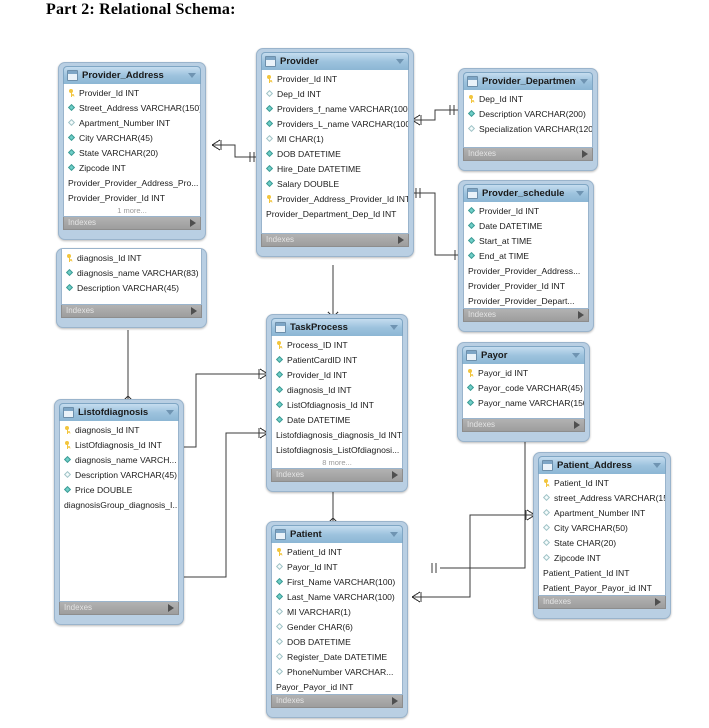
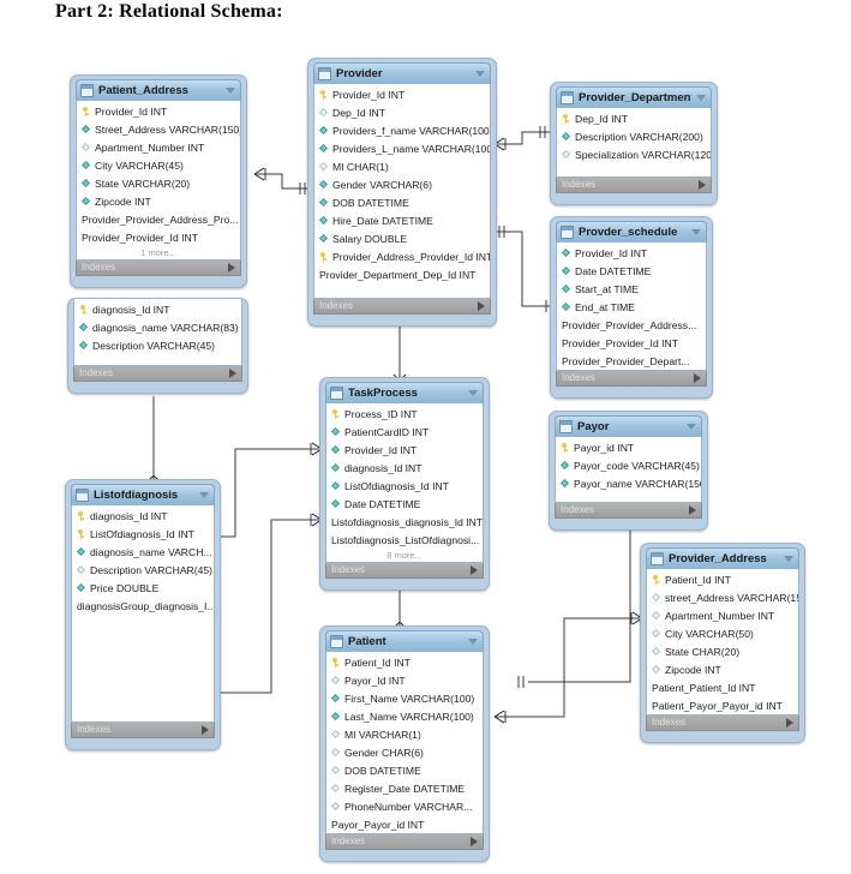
  Part 2: Relational Schema:
- Provider_Address
+ Patient_Address
  Provider_Id INT
  Street_Address VARCHAR(150
  Apartment_Number INT
  City VARCHAR(45)
  State VARCHAR(20)
  Zipcode INT
  Provider_Provider_Address_Pro...
  Provider_Provider_Id INT
  1 more...
  Indexes
  Provider
  Provider_Id INT
  Dep_Id INT
  Providers_f_name VARCHAR(100
  Providers_L_name VARCHAR(100
  MI CHAR(1)
+ Gender VARCHAR(6)
  DOB DATETIME
  Hire_Date DATETIME
  Salary DOUBLE
  Provider_Address_Provider_Id INT
  Provider_Department_Dep_Id INT
  Indexes
  Provider_Departmen
  Dep_Id INT
  Description VARCHAR(200)
  Specialization VARCHAR(120
  Indexes
  Provder_schedule
  Provider_Id INT
  Date DATETIME
  Start_at TIME
  End_at TIME
  Provider_Provider_Address...
  Provider_Provider_Id INT
  Provider_Provider_Depart...
  Indexes
  diagnosis_Id INT
  diagnosis_name VARCHAR(83)
  Description VARCHAR(45)
  Indexes
  TaskProcess
  Process_ID INT
  PatientCardID INT
  Provider_Id INT
  diagnosis_Id INT
  ListOfdiagnosis_Id INT
  Date DATETIME
  Listofdiagnosis_diagnosis_Id INT
  Listofdiagnosis_ListOfdiagnosi...
  8 more...
  Indexes
  Payor
  Payor_id INT
  Payor_code VARCHAR(45)
  Payor_name VARCHAR(15
  Indexes
  Listofdiagnosis
  diagnosis_Id INT
  ListOfdiagnosis_Id INT
  diagnosis_name VARCH...
  Description VARCHAR(45)
  Price DOUBLE
  diagnosisGroup_diagnosis_I..
  Indexes
- Patient_Address
+ Provider_Address
  Patient_Id INT
  street_Address VARCHAR(1
  Apartment_Number INT
  City VARCHAR(50)
  State CHAR(20)
  Zipcode INT
  Patient_Patient_Id INT
  Patient_Payor_Payor_id INT
  Indexes
  Patient
  Patient_Id INT
  Payor_Id INT
  First_Name VARCHAR(100)
  Last_Name VARCHAR(100)
  MI VARCHAR(1)
  Gender CHAR(6)
  DOB DATETIME
  Register_Date DATETIME
  PhoneNumber VARCHAR...
  Payor_Payor_id INT
  Indexes
